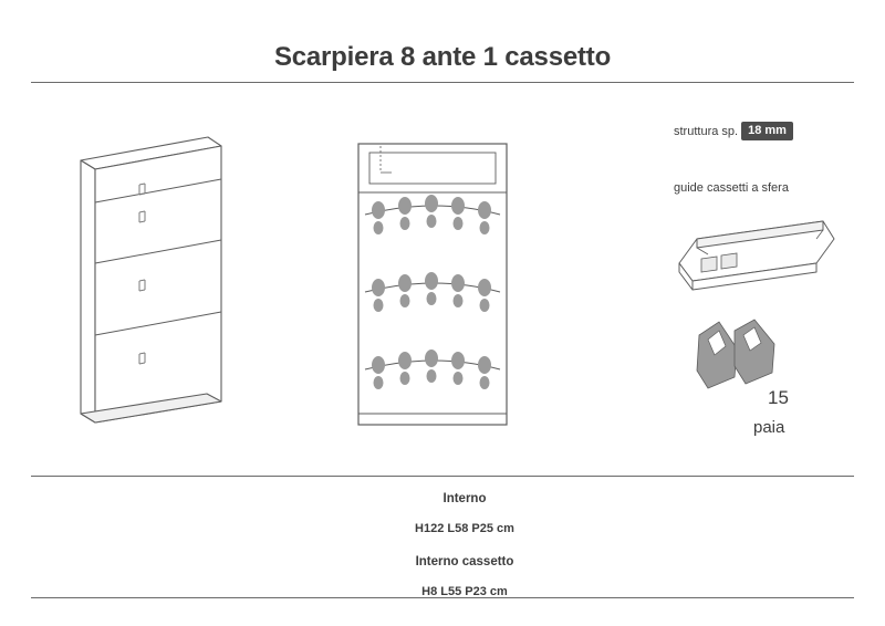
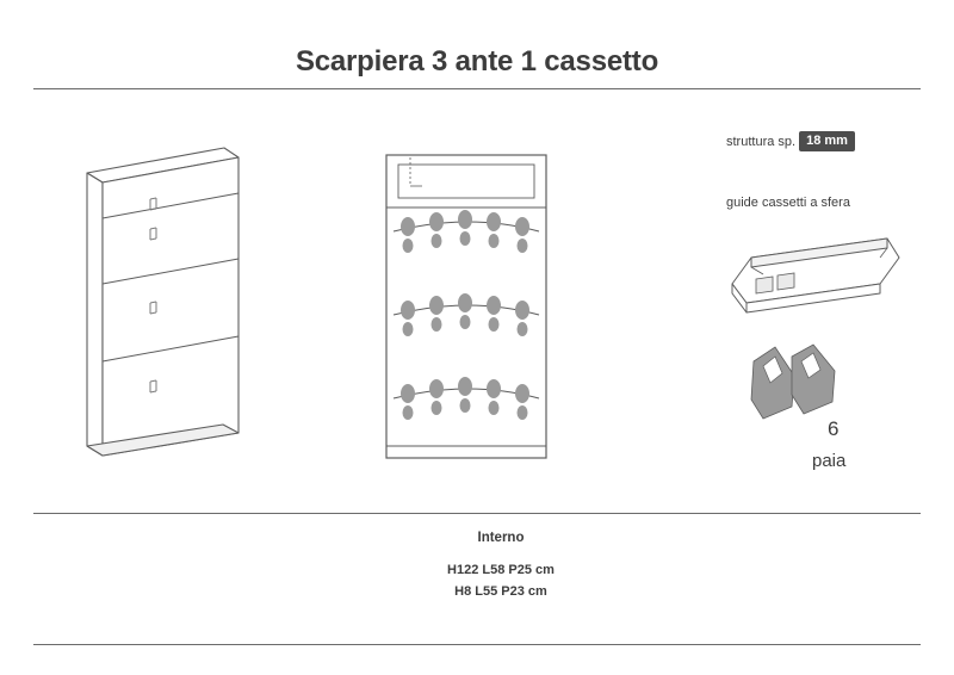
- Scarpiera 8 ante 1 cassetto
+ Scarpiera 3 ante 1 cassetto
  struttura sp. 18 mm
  guide cassetti a sfera
- 15
+ 6
  paia
  Interno
  H122 L58 P25 cm
- Interno cassetto
  H8 L55 P23 cm
